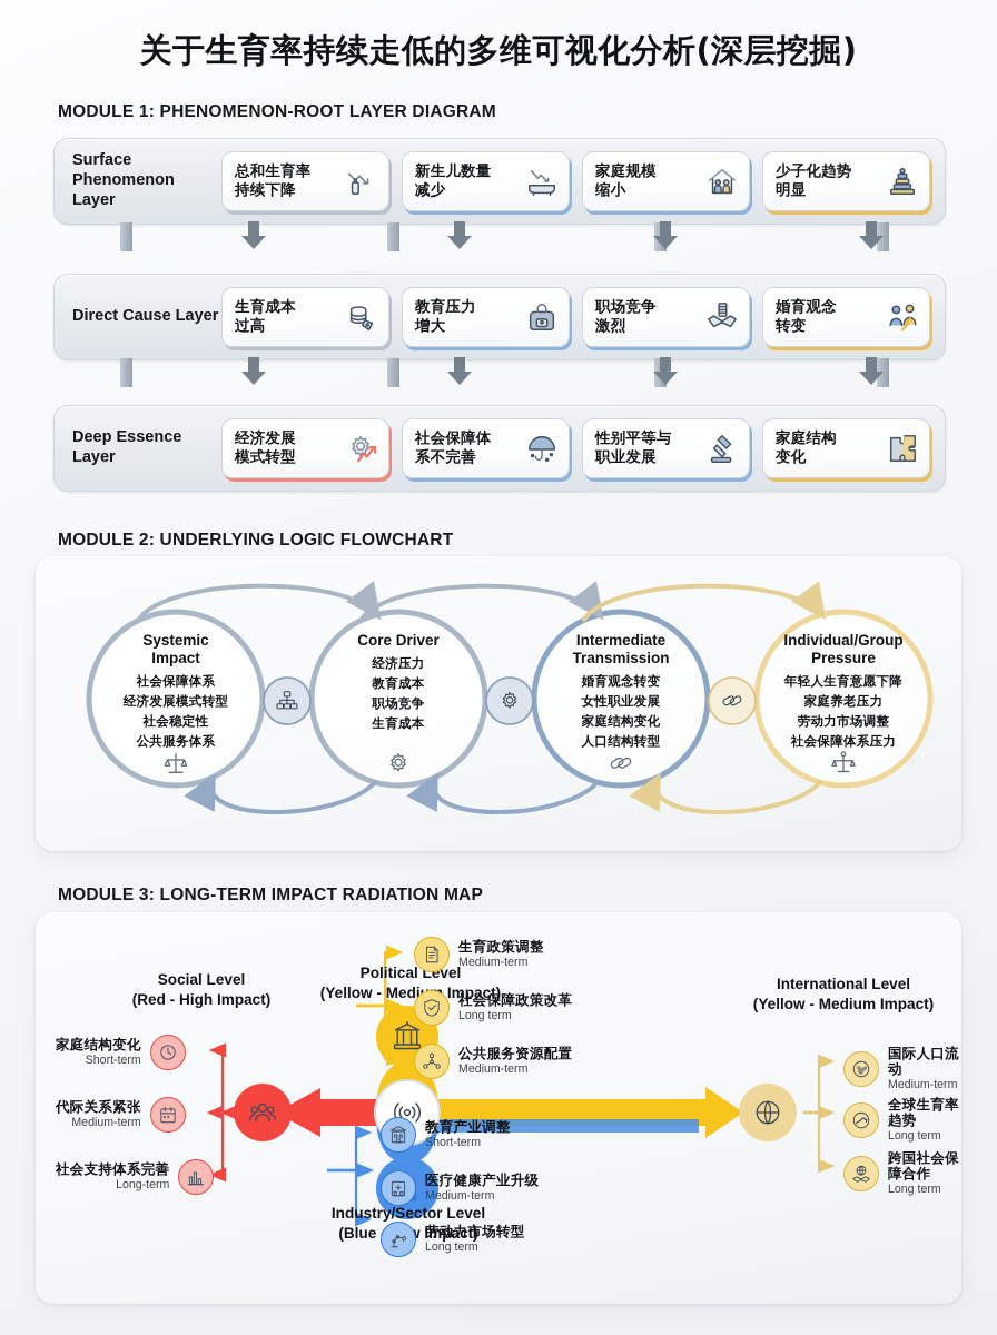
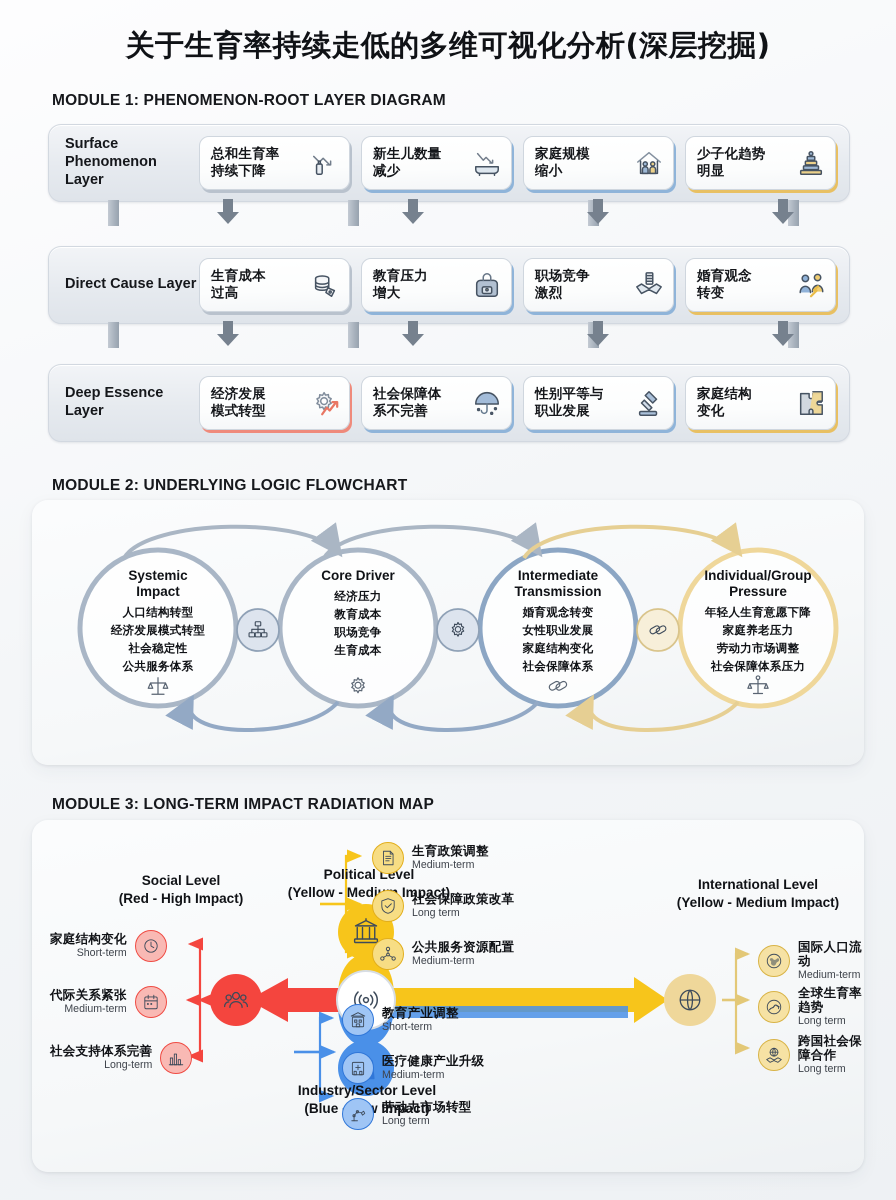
  关于生育率持续走低的多维可视化分析(深层挖掘)
  MODULE 1: PHENOMENON-ROOT LAYER DIAGRAM
  Surface Phenomenon Layer
  总和生育率
  持续下降
  新生儿数量
  减少
  家庭规模
  缩小
  少子化趋势
  明显
  Direct Cause Layer
  生育成本
  过高
  教育压力
  增大
  职场竞争
  激烈
  婚育观念
  转变
  Deep Essence Layer
  经济发展
  模式转型
  社会保障体
  系不完善
  性别平等与
  职业发展
  家庭结构
  变化
  MODULE 2: UNDERLYING LOGIC FLOWCHART
  Systemic
  Impact
- 社会保障体系
+ 人口结构转型
  经济发展模式转型
  社会稳定性
  公共服务体系
  Core Driver
  经济压力
  教育成本
  职场竞争
  生育成本
  Intermediate
  Transmission
  婚育观念转变
  女性职业发展
  家庭结构变化
- 人口结构转型
+ 社会保障体系
  Individual/Group
  Pressure
  年轻人生育意愿下降
  家庭养老压力
  劳动力市场调整
  社会保障体系压力
  MODULE 3: LONG-TERM IMPACT RADIATION MAP
  Social Level
  (Red - High Impact)
  Political Level
  (Yellow - Medi Impact)
  International Level
  (Yellow - Medium Impact)
  Industry/Sector Level
  (Blue Impact)
  家庭结构变化
  Short-term
  代际关系紧张
  Medium-term
  社会支持体系完善
  Long-term
  生育政策调整
  Medium-term
  社会保障政策改革
  Long term
  公共服务资源配置
  Medium-term
  国际人口流动
  Medium-term
  全球生育率趋势
  Long term
  跨国社会保障合作
  Long term
  教育产业调整
  Short-term
  医疗健康产业升级
  Medium-term
  劳动力市场转型
  Long term
